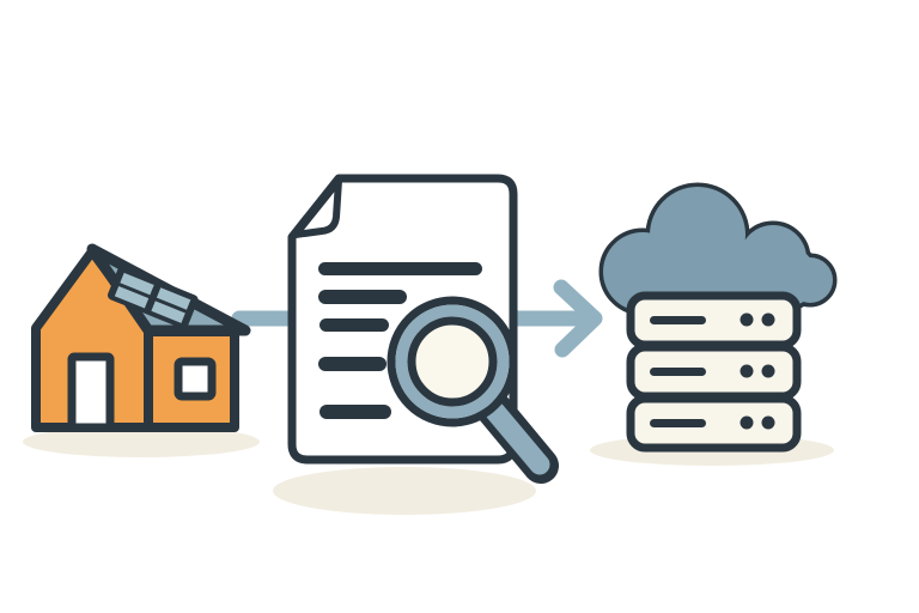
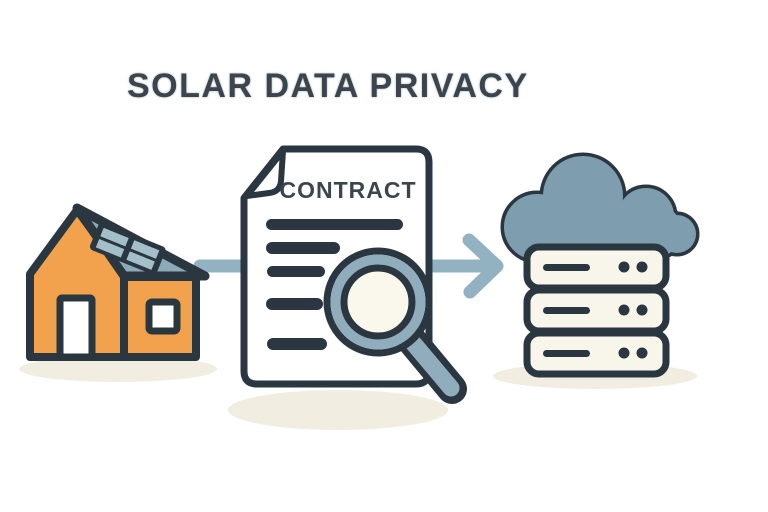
+ SOLAR DATA PRIVACY
+ CONTRACT
